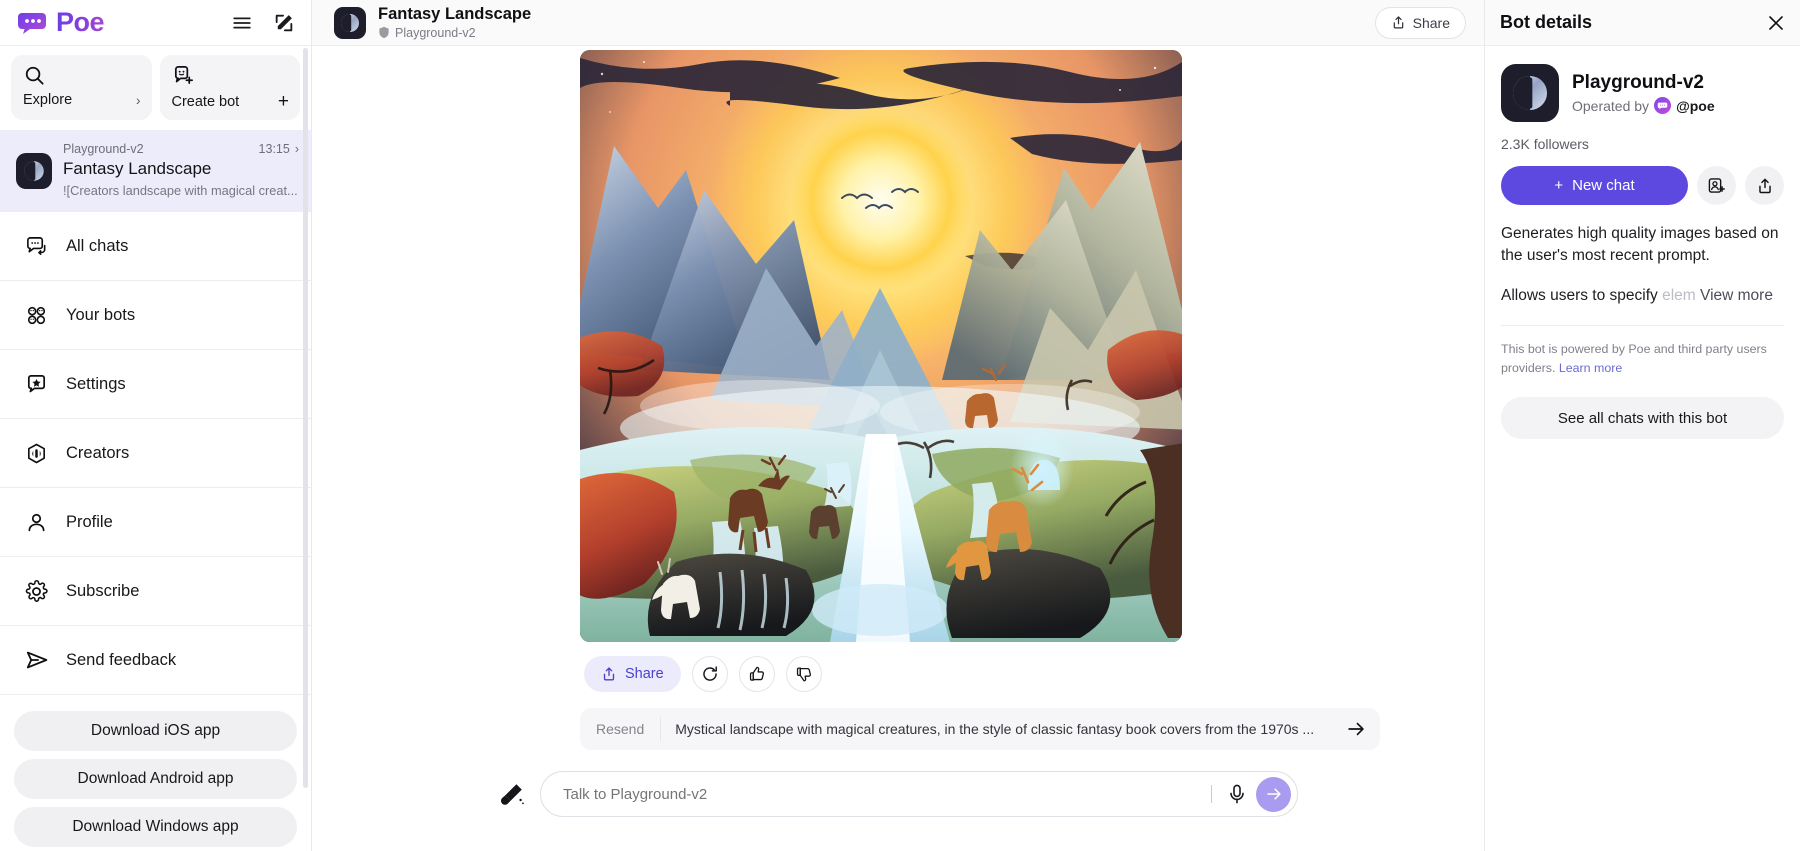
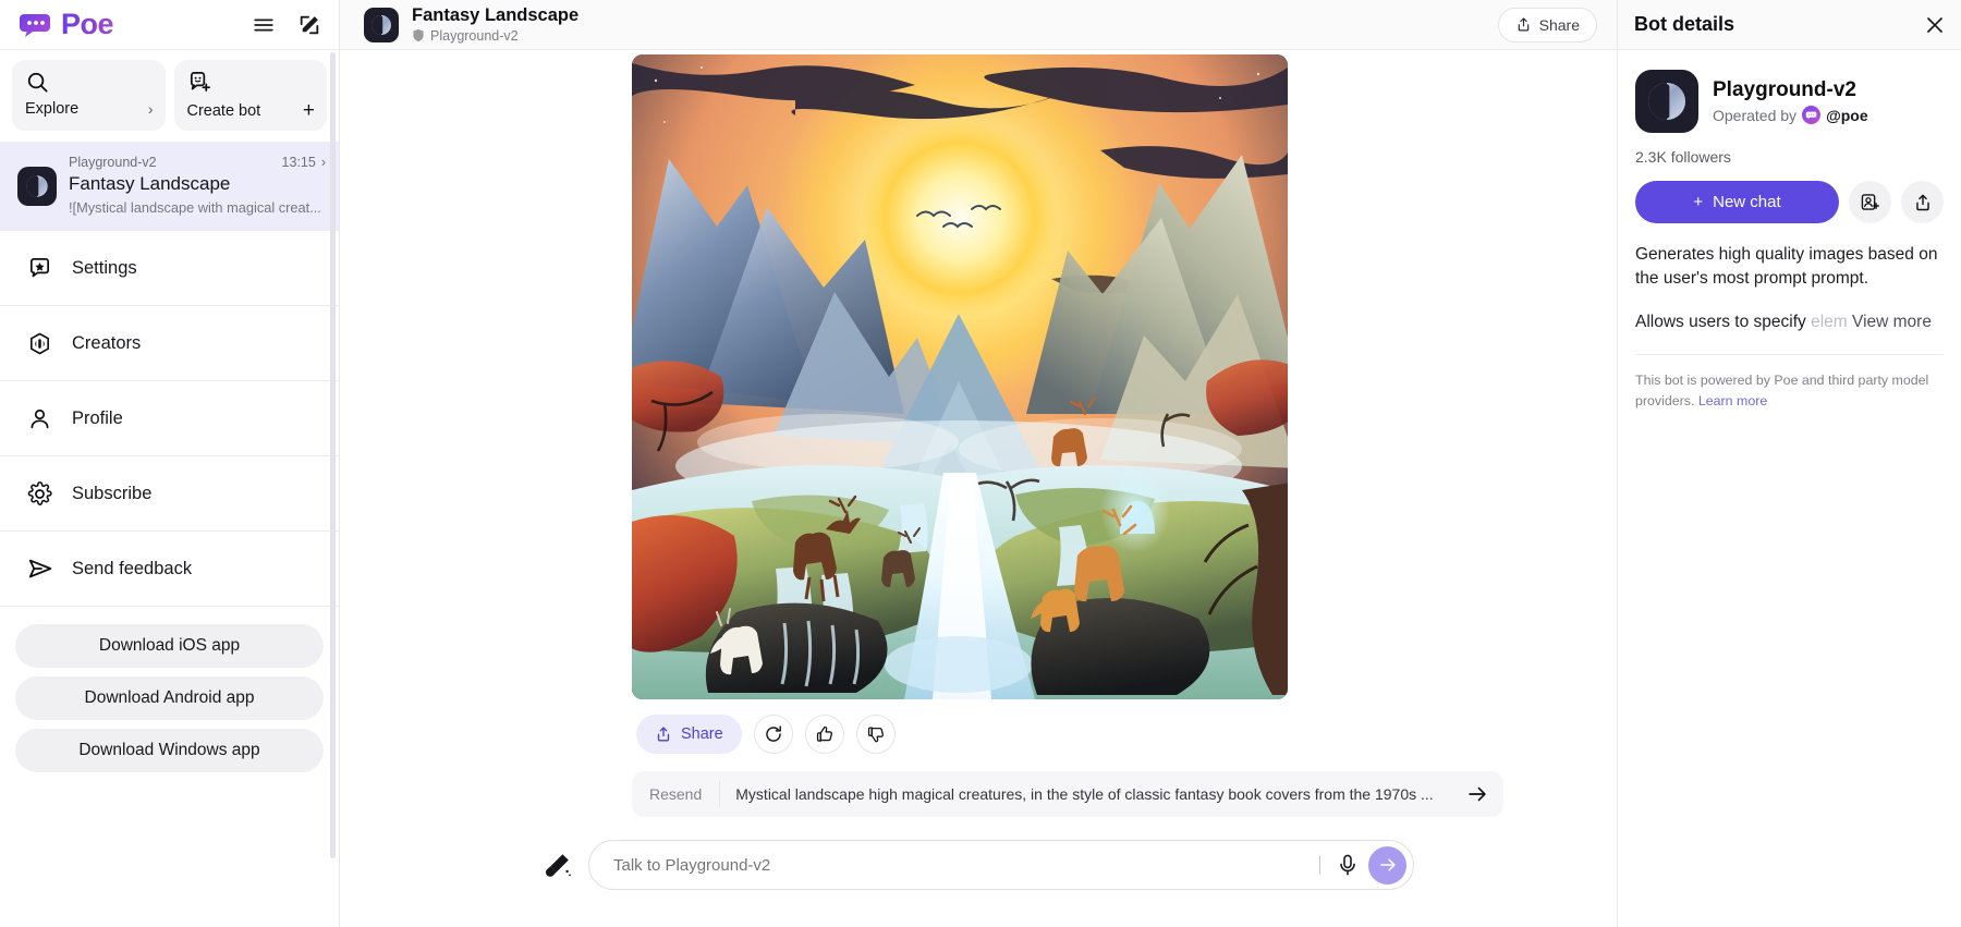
  Poe
  Explore
  ›
  Create bot
  +
  Playground-v2
  13:15
  ›
  Fantasy Landscape
- ![Creators landscape with magical creat...
+ ![Mystical landscape with magical creat...
- All chats
- Your bots
  Settings
  Creators
  Profile
  Subscribe
  Send feedback
  Download iOS app
  Download Android app
  Download Windows app
  Fantasy Landscape
  Playground-v2
  Share
  Share
  Resend
- Mystical landscape with magical creatures, in the style of classic fantasy book covers from the 1970s ...
+ Mystical landscape high magical creatures, in the style of classic fantasy book covers from the 1970s ...
  Talk to Playground-v2
  Bot details
  Playground-v2
  Operated by
  @poe
  2.3K followers
  +
  New chat
- Generates high quality images based on the user's most recent prompt.
+ Generates high quality images based on the user's most prompt prompt.
  Allows users to specify elem View more
- This bot is powered by Poe and third party users providers. Learn more
+ This bot is powered by Poe and third party model providers. Learn more
- See all chats with this bot
